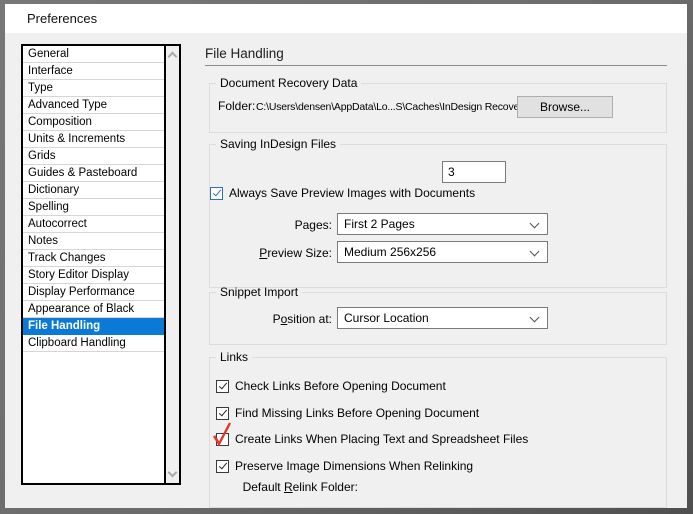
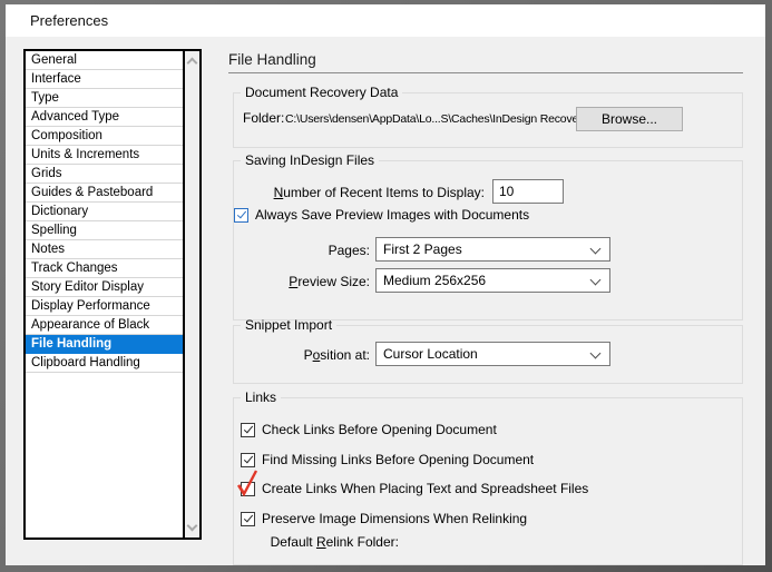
  Preferences
  General
  Interface
  Type
  Advanced Type
  Composition
  Units & Increments
  Grids
  Guides & Pasteboard
  Dictionary
  Spelling
- Autocorrect
  Notes
  Track Changes
  Story Editor Display
  Display Performance
  Appearance of Black
  File Handling
  Clipboard Handling
  File Handling
  Document Recovery Data
  Saving InDesign Files
  Snippet Import
  Links
  Folder:
  C:\Users\densen\AppData\Lo...S\Caches\InDesign Recov
  Browse...
+ Number of Recent Items to Display:
- 3
+ 10
  Always Save Preview Images with Documents
  Pages:
  First 2 Pages
  Preview Size:
  Medium 256x256
  Position at:
  Cursor Location
  Check Links Before Opening Document
  Find Missing Links Before Opening Document
  Create Links When Placing Text and Spreadsheet Files
  Preserve Image Dimensions When Relinking
  Default Relink Folder:
